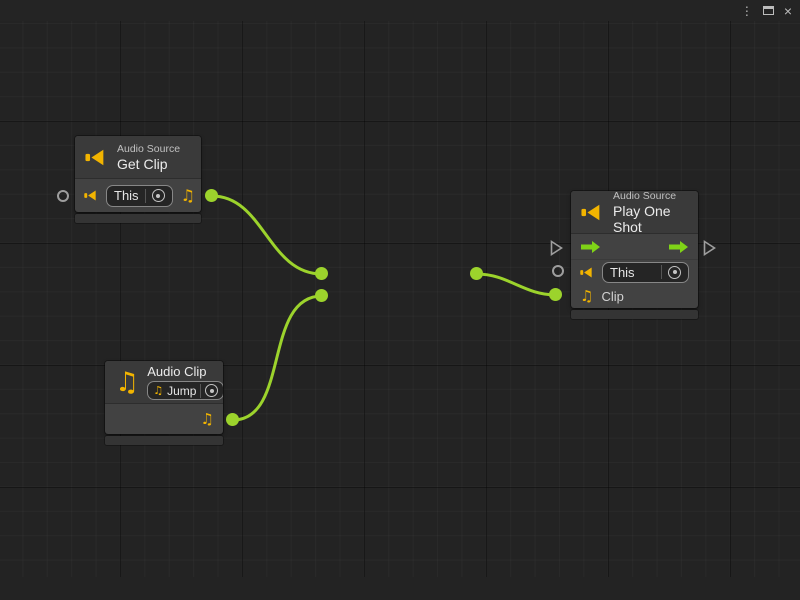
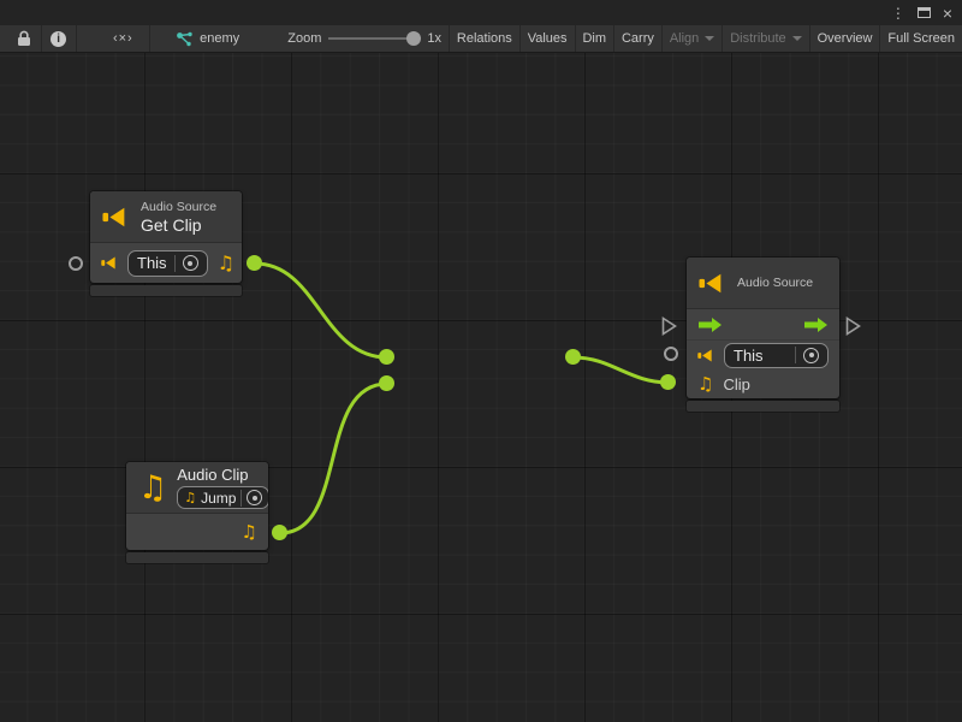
  ⋮
  ×
+ i
+ ‹×›
+ enemy
+ Zoom
+ 1x
+ Relations
+ Values
+ Dim
+ Carry
+ Align
+ Distribute
+ Overview
+ Full Screen
  Audio Source
  Get Clip
  This
  ♫
  ♫
  Audio Clip
  ♫
  Jump
  ♫
  Audio Source
- Play One Shot
  This
  ♫
  Clip
